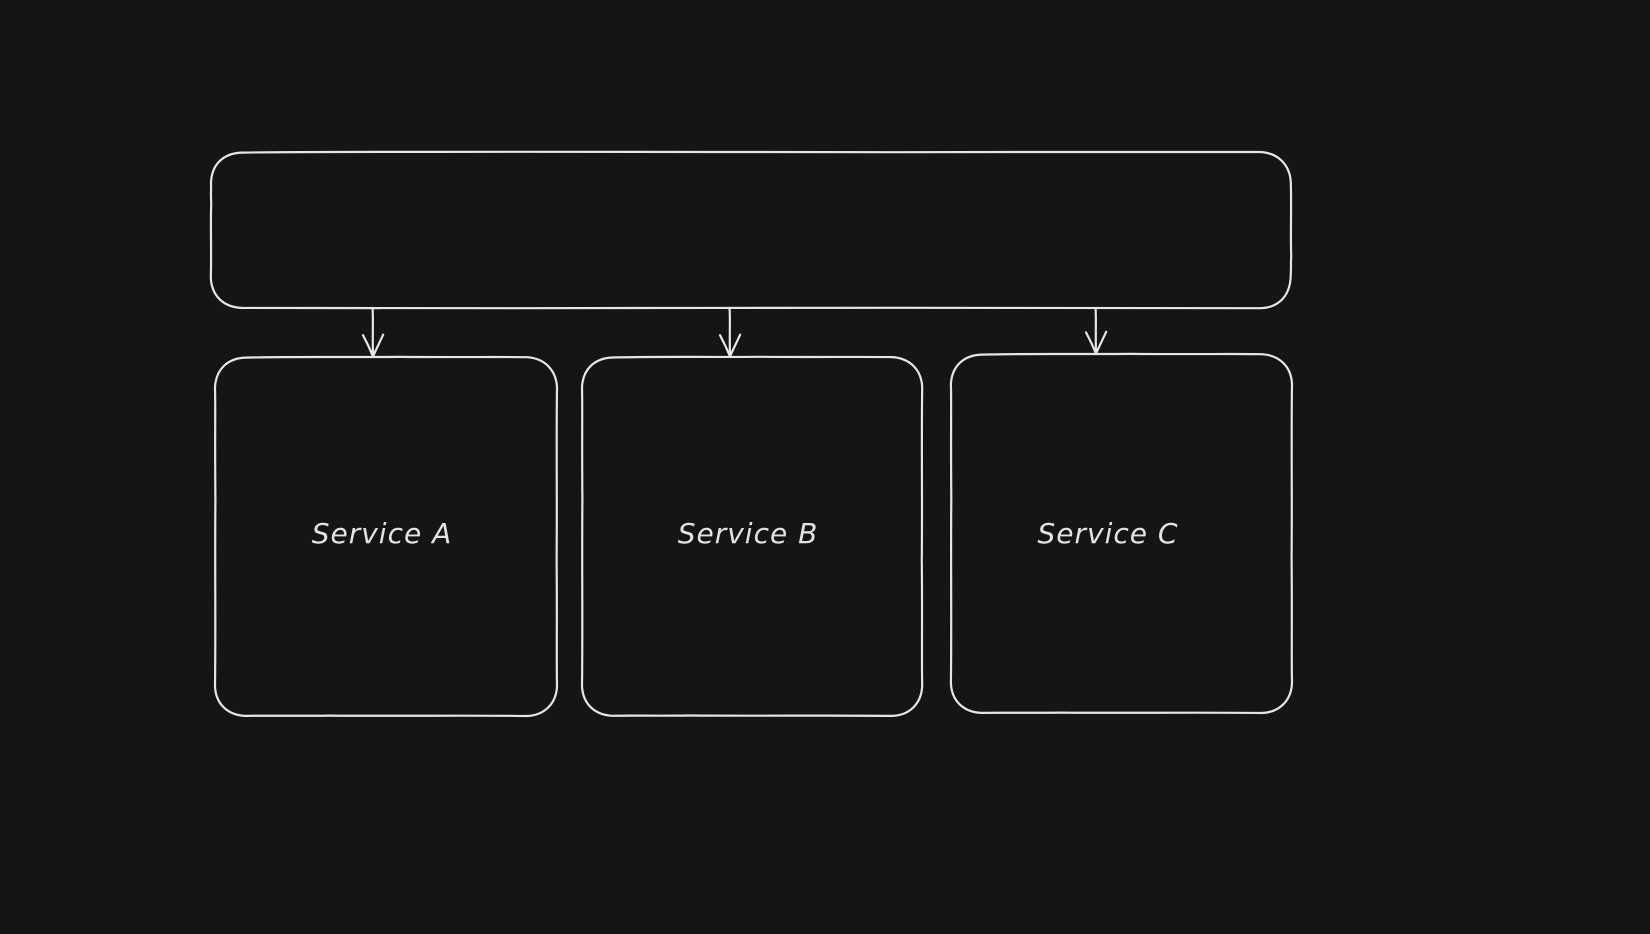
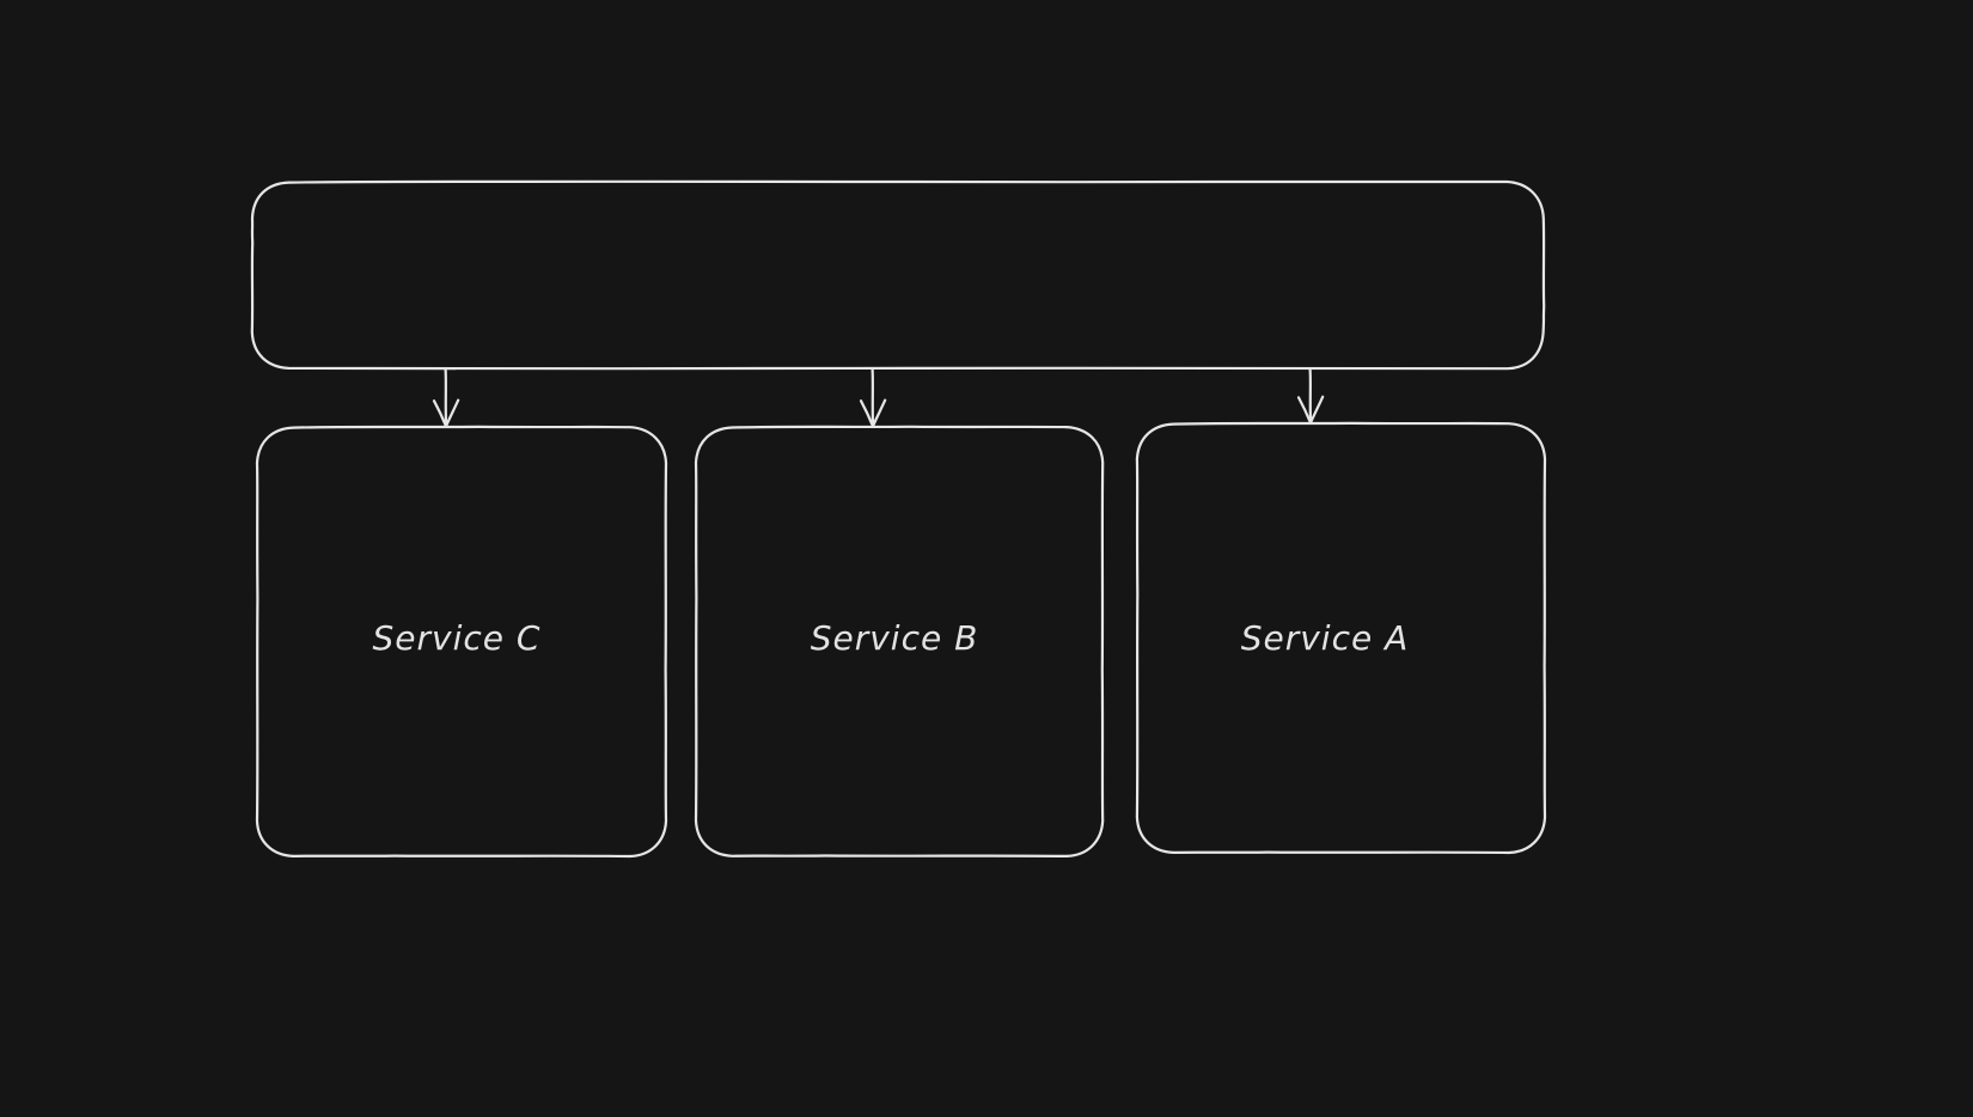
- Service A
+ Service C
  Service B
- Service C
+ Service A
